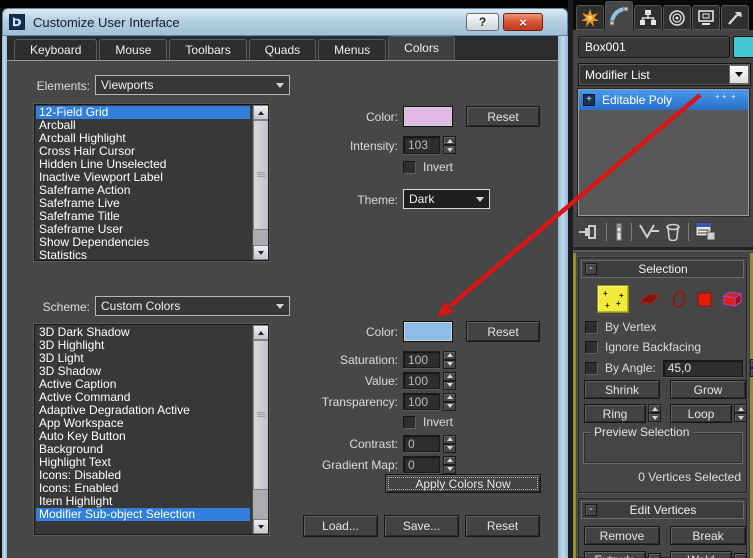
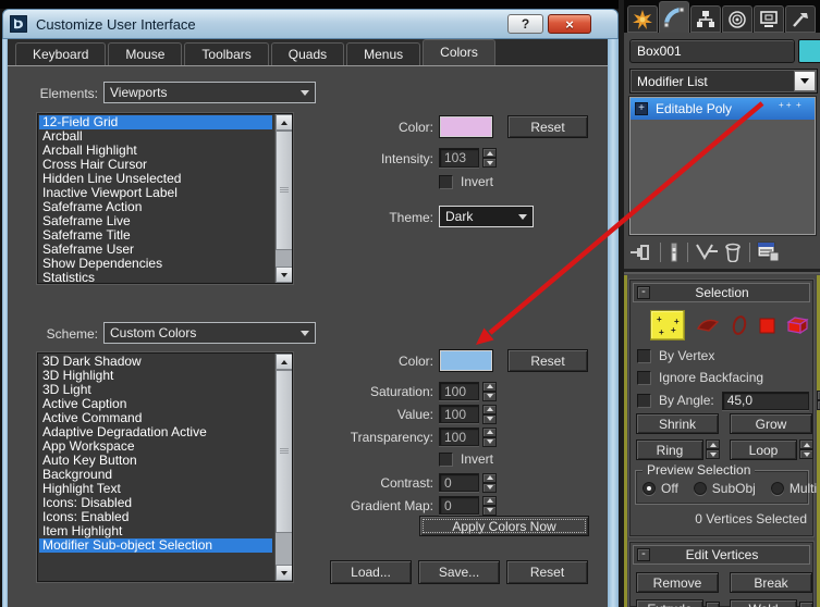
  Box001
  Modifier List
  +
  Editable Poly
  + + +
  -
  Selection
  +
  +
  +
  +
  By Vertex
  Ignore Backfacing
  By Angle:
  45,0
  Shrink
  Grow
  Ring
  Loop
  Preview Selection
+ Off
+ SubObj
+ Multi
  0 Vertices Selected
  -
  Edit Vertices
  Remove
  Break
  Customize User Interface
  ?
  ×
  Keyboard
  Mouse
  Toolbars
  Quads
  Menus
  Colors
  Elements:
  Viewports
  12-Field Grid
  Arcball
  Arcball Highlight
  Cross Hair Cursor
  Hidden Line Unselected
  Inactive Viewport Label
  Safeframe Action
  Safeframe Live
  Safeframe Title
  Safeframe User
  Show Dependencies
  Statistics
  Color:
  Reset
  Intensity:
  103
  Invert
  Theme:
  Dark
  Scheme:
  Custom Colors
  3D Dark Shadow
  3D Highlight
  3D Light
- 3D Shadow
  Active Caption
  Active Command
  Adaptive Degradation Active
  App Workspace
  Auto Key Button
  Background
  Highlight Text
  Icons: Disabled
  Icons: Enabled
  Item Highlight
  Modifier Sub-object Selection
  Color:
  Reset
  Saturation:
  100
  Value:
  100
  Transparency:
  100
  Invert
  Contrast:
  0
  Gradient Map:
  0
  Apply Colors Now
  Load...
  Save...
  Reset
